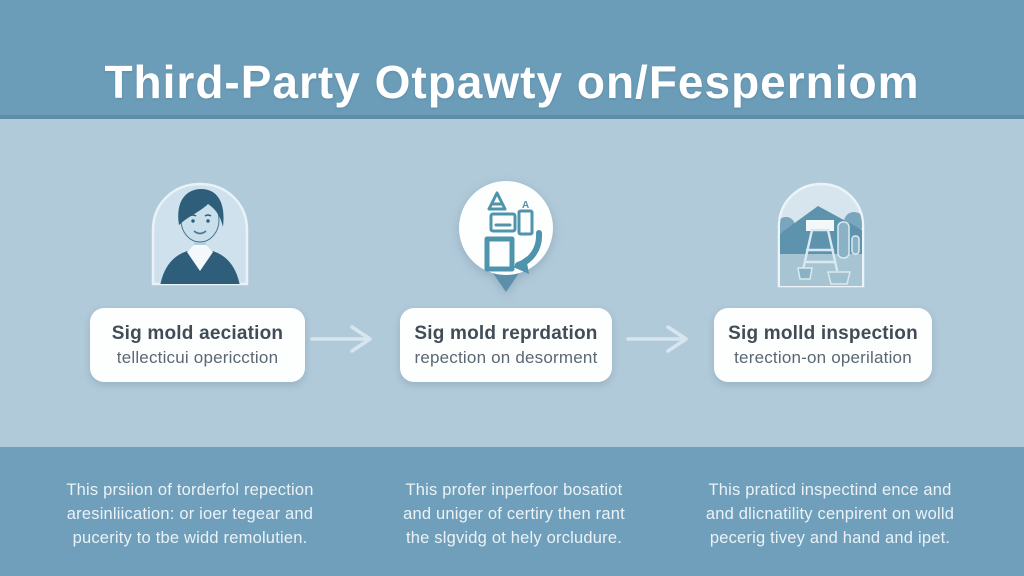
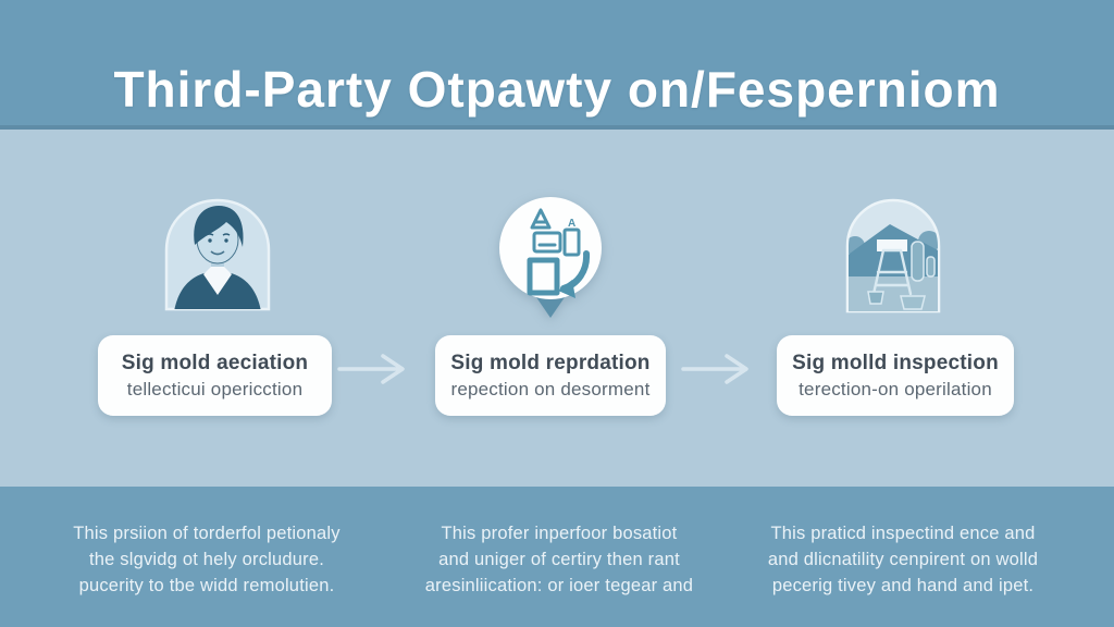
  Third-Party Otpawty on/Fesperniom
  A
  Sig mold aeciation
  tellecticui opericction
  Sig mold reprdation
  repection on desorment
  Sig molld inspection
  terection-on operilation
- This prsiion of torderfol repection
+ This prsiion of torderfol petionaly
- aresinliication: or ioer tegear and
+ the slgvidg ot hely orcludure.
  pucerity to tbe widd remolutien.
  This profer inperfoor bosatiot
  and uniger of certiry then rant
- the slgvidg ot hely orcludure.
+ aresinliication: or ioer tegear and
  This praticd inspectind ence and
  and dlicnatility cenpirent on wolld
  pecerig tivey and hand and ipet.
